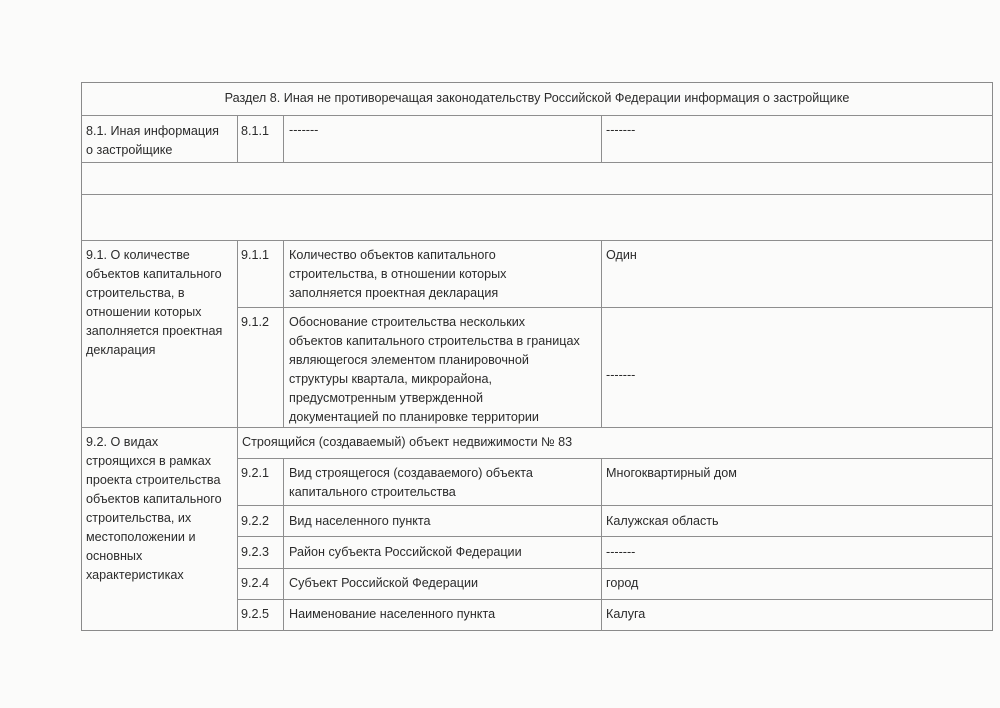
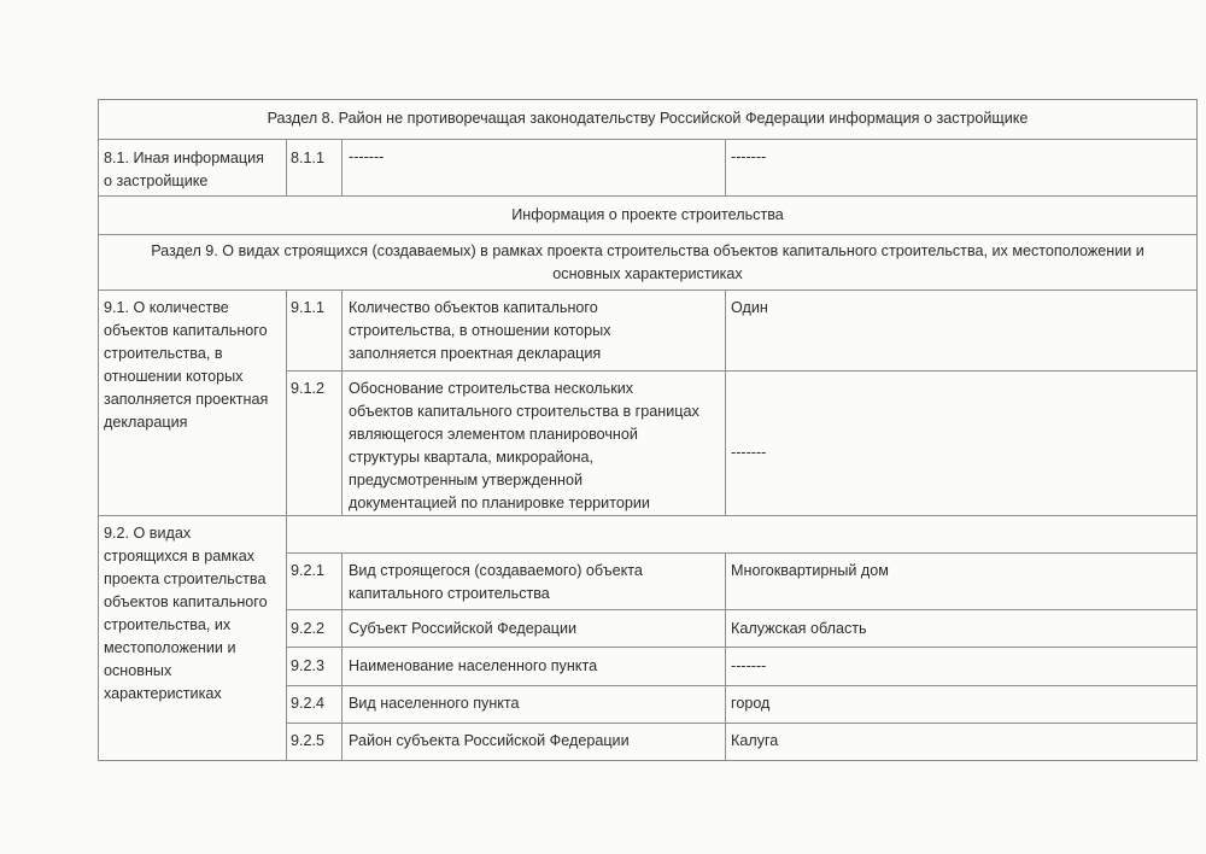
- Раздел 8. Иная не противоречащая законодательству Российской Федерации информация о застройщике
+ Раздел 8. Район не противоречащая законодательству Российской Федерации информация о застройщике
  8.1. Иная информация
  о застройщике
  8.1.1
  -------
  -------
+ Информация о проекте строительства
+ Раздел 9. О видах строящихся (создаваемых) в рамках проекта строительства объектов капитального строительства, их местоположении и
+ основных характеристиках
  9.1. О количестве
  объектов капитального
  строительства, в
  отношении которых
  заполняется проектная
  декларация
  9.1.1
  Количество объектов капитального
  строительства, в отношении которых
  заполняется проектная декларация
  Один
  9.1.2
  Обоснование строительства нескольких
  объектов капитального строительства в границах
  являющегося элементом планировочной
  структуры квартала, микрорайона,
  предусмотренным утвержденной
  документацией по планировке территории
  -------
  9.2. О видах
  строящихся в рамках
  проекта строительства
  объектов капитального
  строительства, их
  местоположении и
  основных
  характеристиках
- Строящийся (создаваемый) объект недвижимости № 83
  9.2.1
  Вид строящегося (создаваемого) объекта
  капитального строительства
  Многоквартирный дом
  9.2.2
- Вид населенного пункта
+ Субъект Российской Федерации
  Калужская область
  9.2.3
- Район субъекта Российской Федерации
+ Наименование населенного пункта
  -------
  9.2.4
- Субъект Российской Федерации
+ Вид населенного пункта
  город
  9.2.5
- Наименование населенного пункта
+ Район субъекта Российской Федерации
  Калуга
